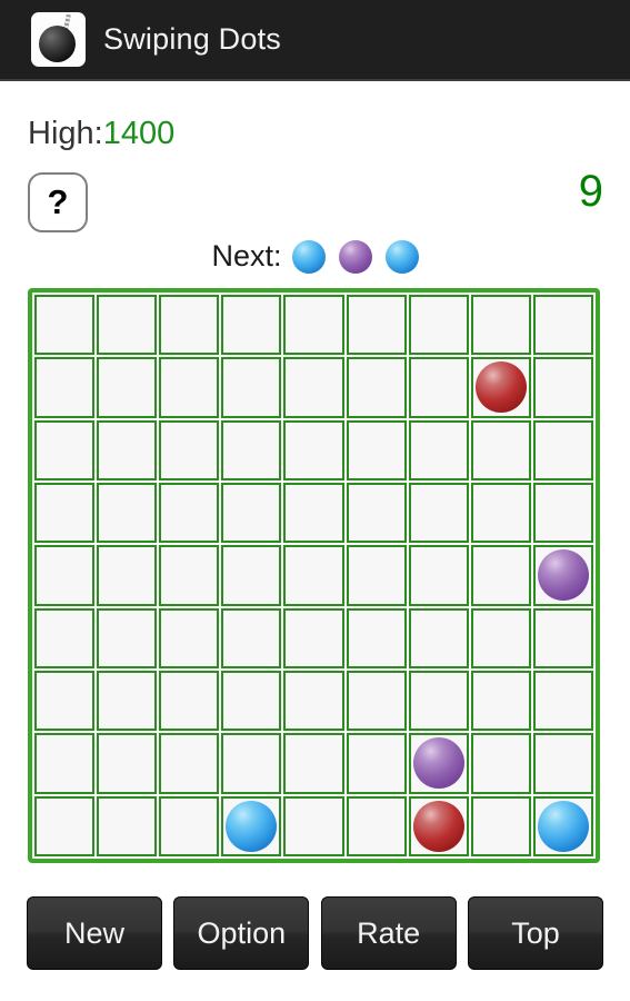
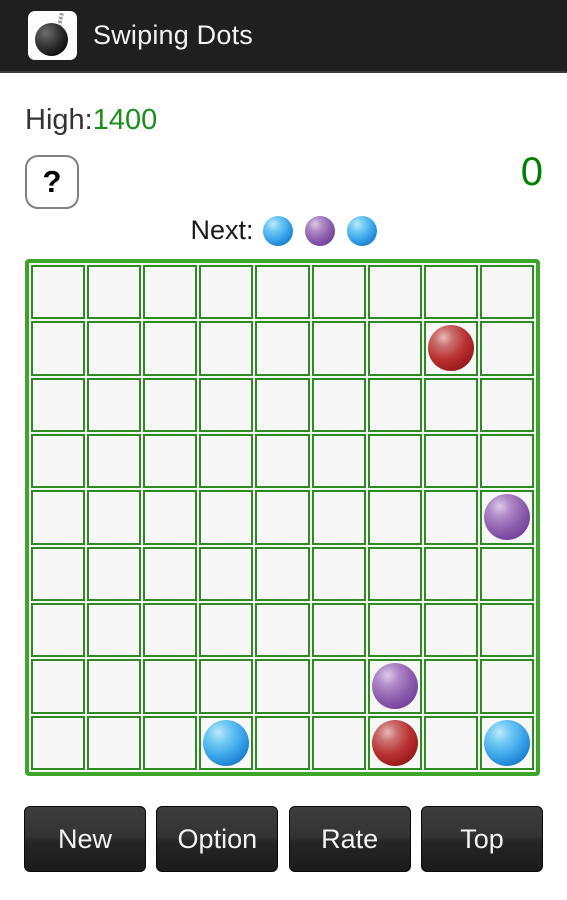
  Swiping Dots
  High:1400
  ?
- 9
+ 0
  Next:
  New
  Option
  Rate
  Top
